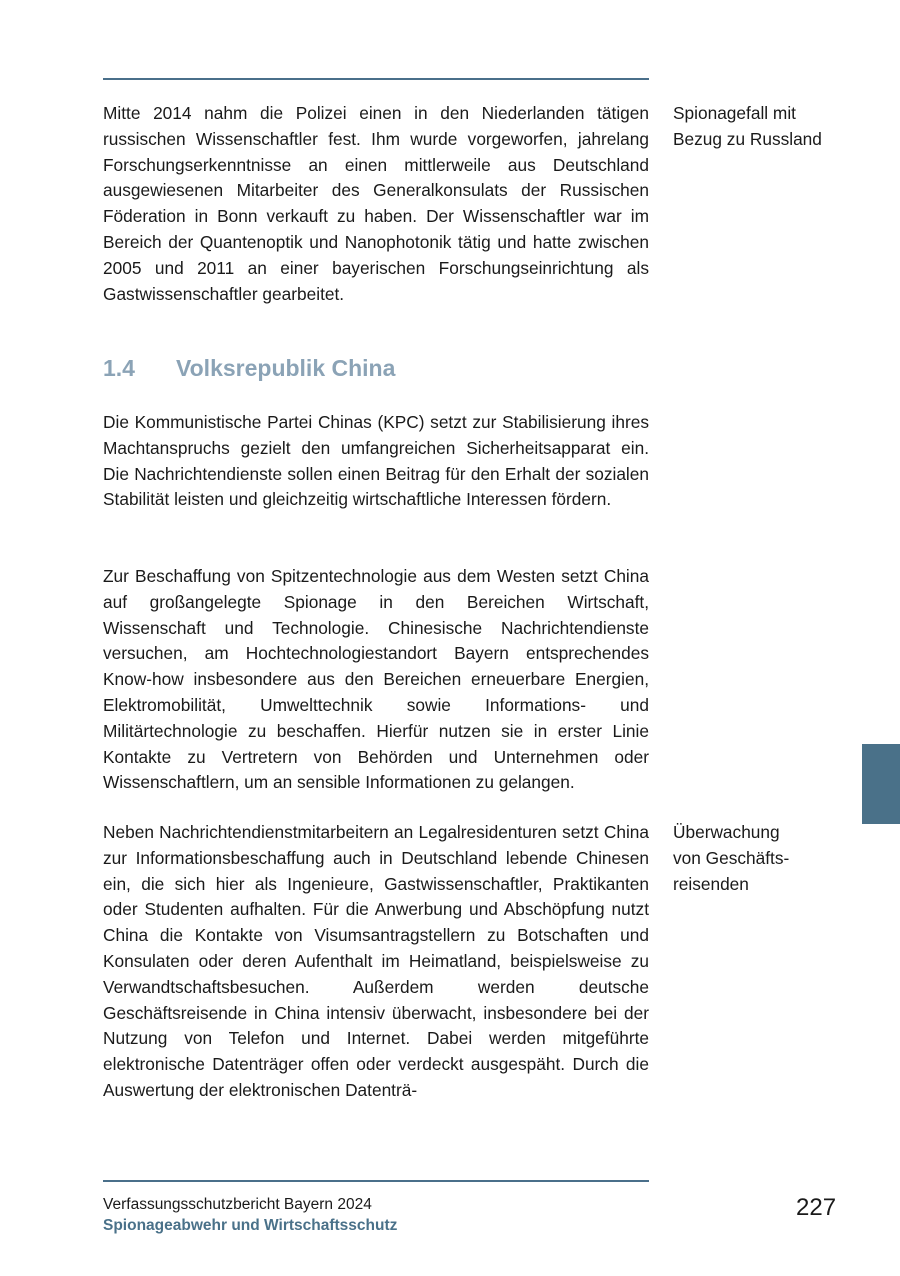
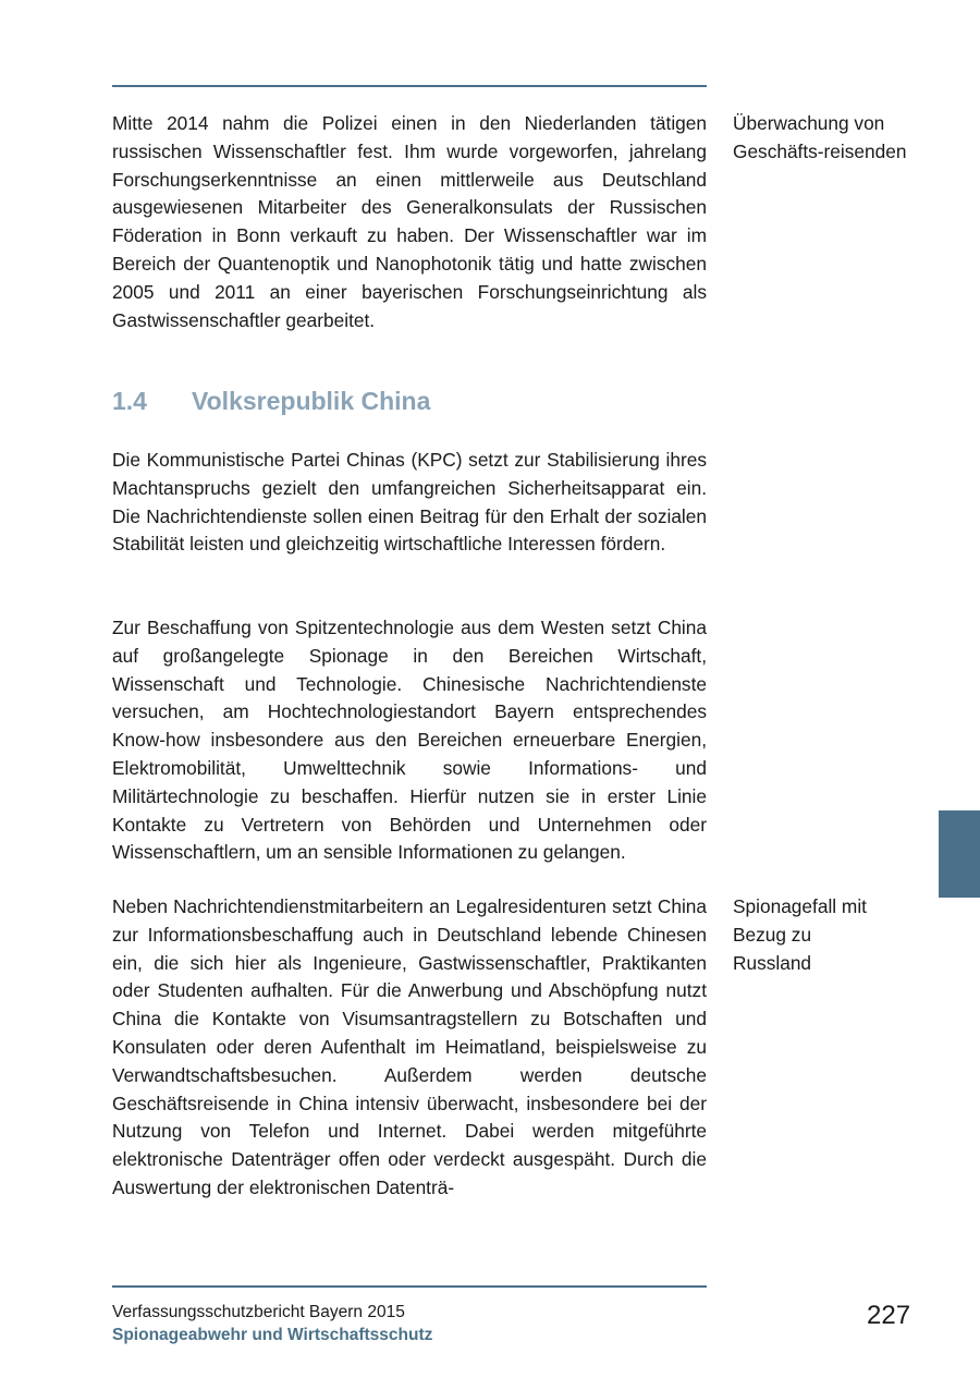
  Mitte 2014 nahm die Polizei einen in den Niederlanden tätigen russischen Wissenschaftler fest. Ihm wurde vorgeworfen, jahrelang Forschungserkenntnisse an einen mittlerweile aus Deutschland ausgewiesenen Mitarbeiter des Generalkonsulats der Russischen Föderation in Bonn verkauft zu haben. Der Wissenschaftler war im Bereich der Quantenoptik und Nanophotonik tätig und hatte zwischen 2005 und 2011 an einer bayerischen Forschungseinrichtung als Gastwissenschaftler gearbeitet.
- Spionagefall mit Bezug zu Russland
+ Überwachung von Geschäfts-reisenden
  1.4 Volksrepublik China
  Die Kommunistische Partei Chinas (KPC) setzt zur Stabilisierung ihres Machtanspruchs gezielt den umfangreichen Sicherheitsapparat ein. Die Nachrichtendienste sollen einen Beitrag für den Erhalt der sozialen Stabilität leisten und gleichzeitig wirtschaftliche Interessen fördern.
  Zur Beschaffung von Spitzentechnologie aus dem Westen setzt China auf großangelegte Spionage in den Bereichen Wirtschaft, Wissenschaft und Technologie. Chinesische Nachrichtendienste versuchen, am Hochtechnologiestandort Bayern entsprechendes Know-how insbesondere aus den Bereichen erneuerbare Energien, Elektromobilität, Umwelttechnik sowie Informations- und Militärtechnologie zu beschaffen. Hierfür nutzen sie in erster Linie Kontakte zu Vertretern von Behörden und Unternehmen oder Wissenschaftlern, um an sensible Informationen zu gelangen.
  Neben Nachrichtendienstmitarbeitern an Legalresidenturen setzt China zur Informationsbeschaffung auch in Deutschland lebende Chinesen ein, die sich hier als Ingenieure, Gastwissenschaftler, Praktikanten oder Studenten aufhalten. Für die Anwerbung und Abschöpfung nutzt China die Kontakte von Visumsantragstellern zu Botschaften und Konsulaten oder deren Aufenthalt im Heimatland, beispielsweise zu Verwandtschaftsbesuchen. Außerdem werden deutsche Geschäftsreisende in China intensiv überwacht, insbesondere bei der Nutzung von Telefon und Internet. Dabei werden mitgeführte elektronische Datenträger offen oder verdeckt ausgespäht. Durch die Auswertung der elektronischen Datenträ-
- Überwachung von Geschäfts-reisenden
+ Spionagefall mit Bezug zu Russland
- Verfassungsschutzbericht Bayern 2024
+ Verfassungsschutzbericht Bayern 2015
  Spionageabwehr und Wirtschaftsschutz
  227
